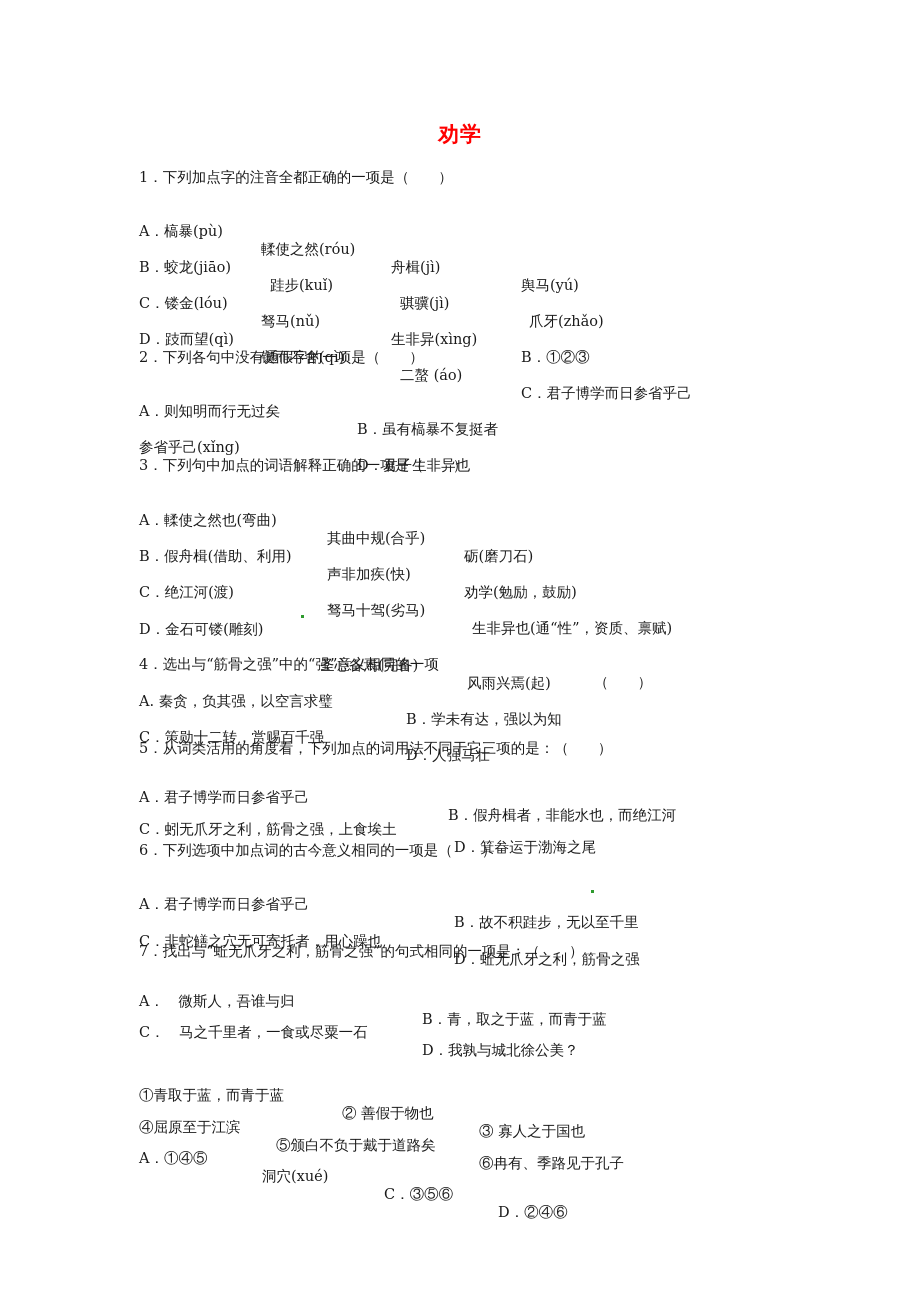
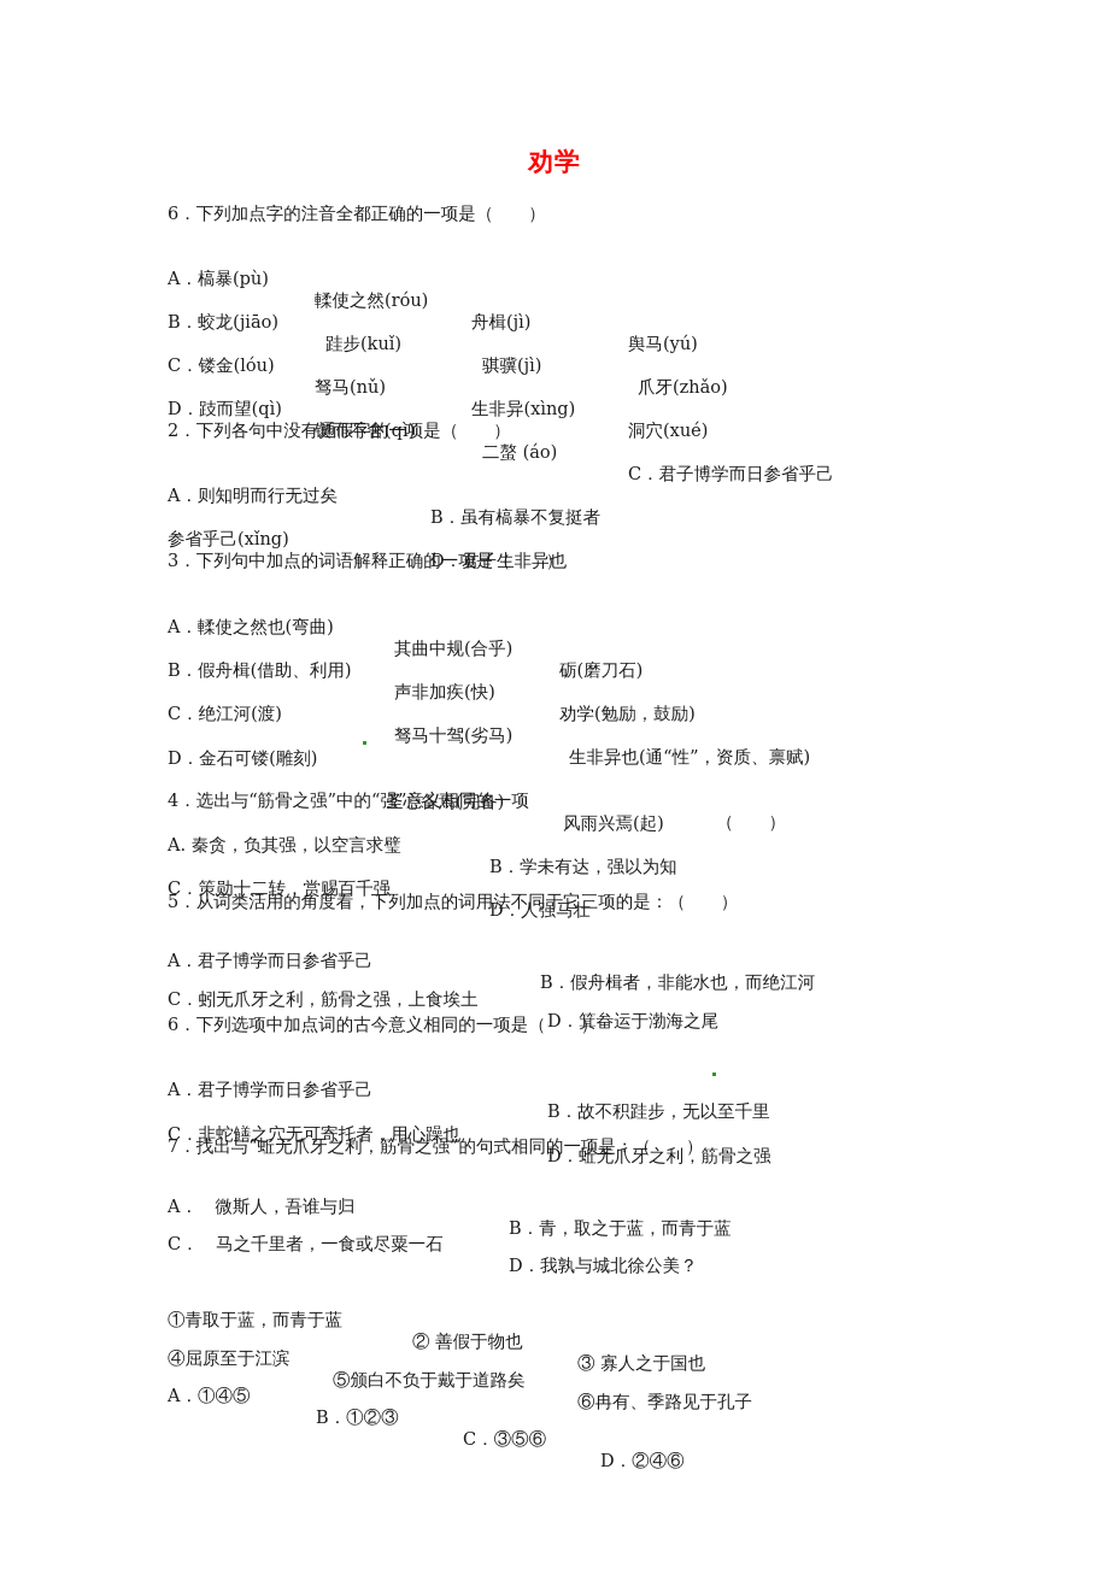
  劝学
- 1．下列加点字的注音全都正确的一项是（ ）
+ 6．下列加点字的注音全都正确的一项是（ ）
  A．槁暴(pù)
  輮使之然(róu)
  舟楫(jì)
  舆马(yú)
  B．蛟龙(jiāo)
  跬步(kuǐ)
  骐骥(jì)
  爪牙(zhǎo)
  C．镂金(lóu)
  驽马(nǔ)
  生非异(xìng)
- B．①②③
+ 洞穴(xué)
  D．跂而望(qì)
  锲而不舍(qì)
  二螯 (áo)
  C．君子博学而日参省乎己
  2．下列各句中没有通假字的一项是（ ）
  A．则知明而行无过矣
  B．虽有槁暴不复挺者
  参省乎己(xǐng)
  D．君子生非异也
  3．下列句中加点的词语解释正确的一项是（ ）
  A．輮使之然也(弯曲)
  其曲中规(合乎)
  砺(磨刀石)
  B．假舟楫(借助、利用)
  声非加疾(快)
  劝学(勉励，鼓励)
  C．绝江河(渡)
  驽马十驾(劣马)
  生非异也(通“性”，资质、禀赋)
  D．金石可镂(雕刻)
  圣心备焉(完备)
  风雨兴焉(起)
  4．选出与“筋骨之强”中的“强”意义相同的一项
  （ ）
  A. 秦贪，负其强，以空言求璧
  B．学未有达，强以为知
  C．策勋十二转，赏赐百千强
  D．人强马壮
  5．从词类活用的角度看，下列加点的词用法不同于它三项的是：（ ）
  A．君子博学而日参省乎己
  B．假舟楫者，非能水也，而绝江河
  C．蚓无爪牙之利，筋骨之强，上食埃土
  D．箕畚运于渤海之尾
  6．下列选项中加点词的古今意义相同的一项是（ ）
  A．君子博学而日参省乎己
  B．故不积跬步，无以至千里
  C．非蛇鳝之穴无可寄托者，用心躁也
  D．蚯无爪牙之利，筋骨之强
  7．找出与“蚯无爪牙之利，筋骨之强”的句式相同的一项是：（ ）
  A． 微斯人，吾谁与归
  B．青，取之于蓝，而青于蓝
  C． 马之千里者，一食或尽粟一石
  D．我孰与城北徐公美？
  ①青取于蓝，而青于蓝
  ② 善假于物也
  ③ 寡人之于国也
  ④屈原至于江滨
  ⑤颁白不负于戴于道路矣
  ⑥冉有、季路见于孔子
  A．①④⑤
- 洞穴(xué)
+ B．①②③
  C．③⑤⑥
  D．②④⑥
